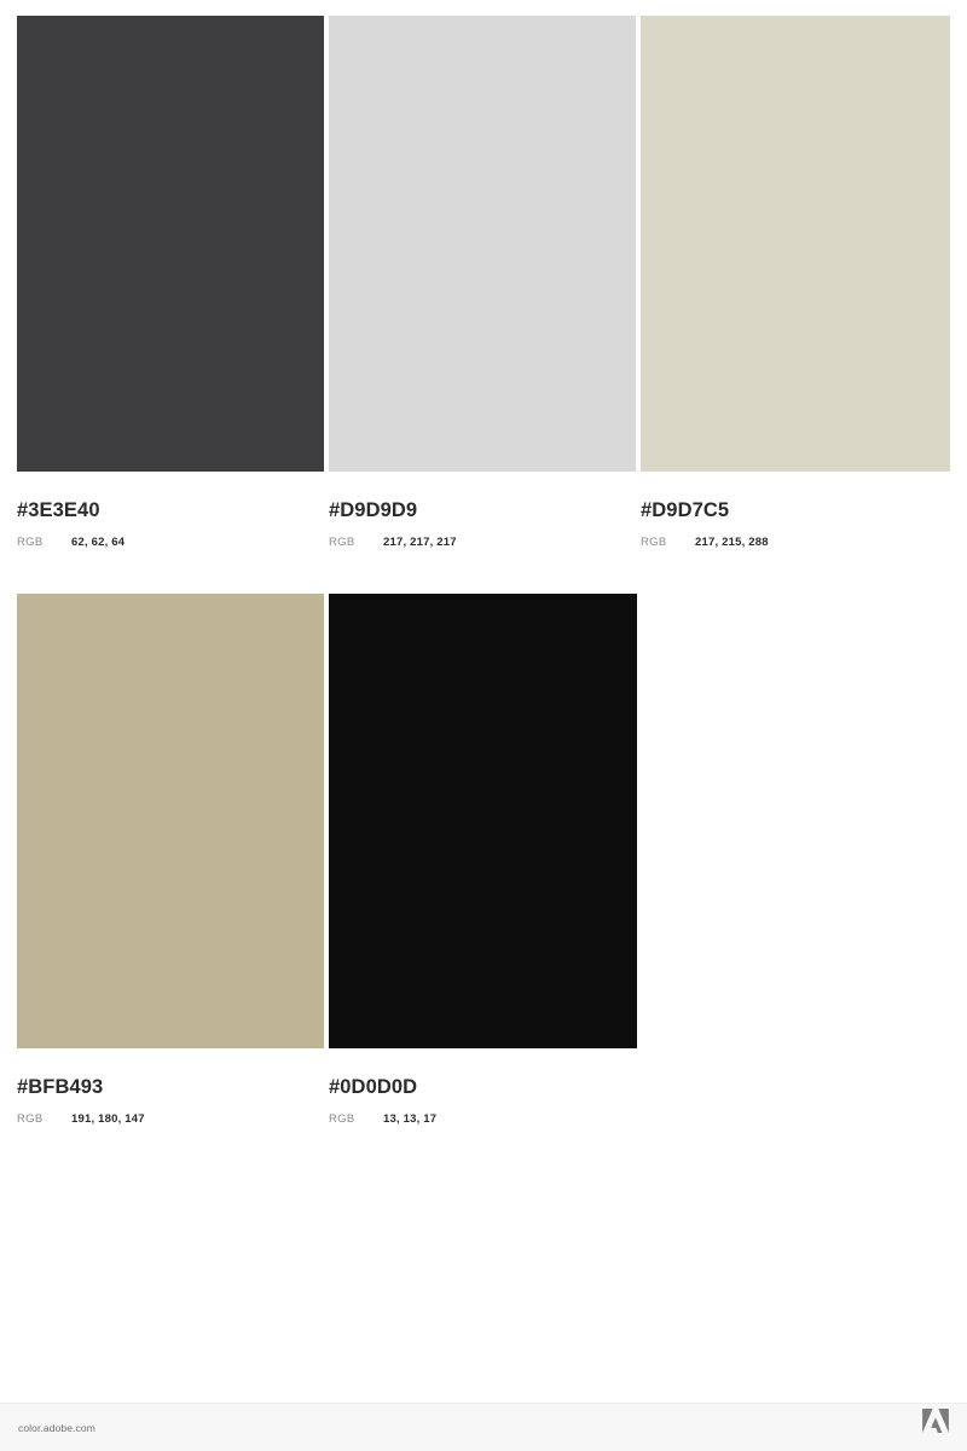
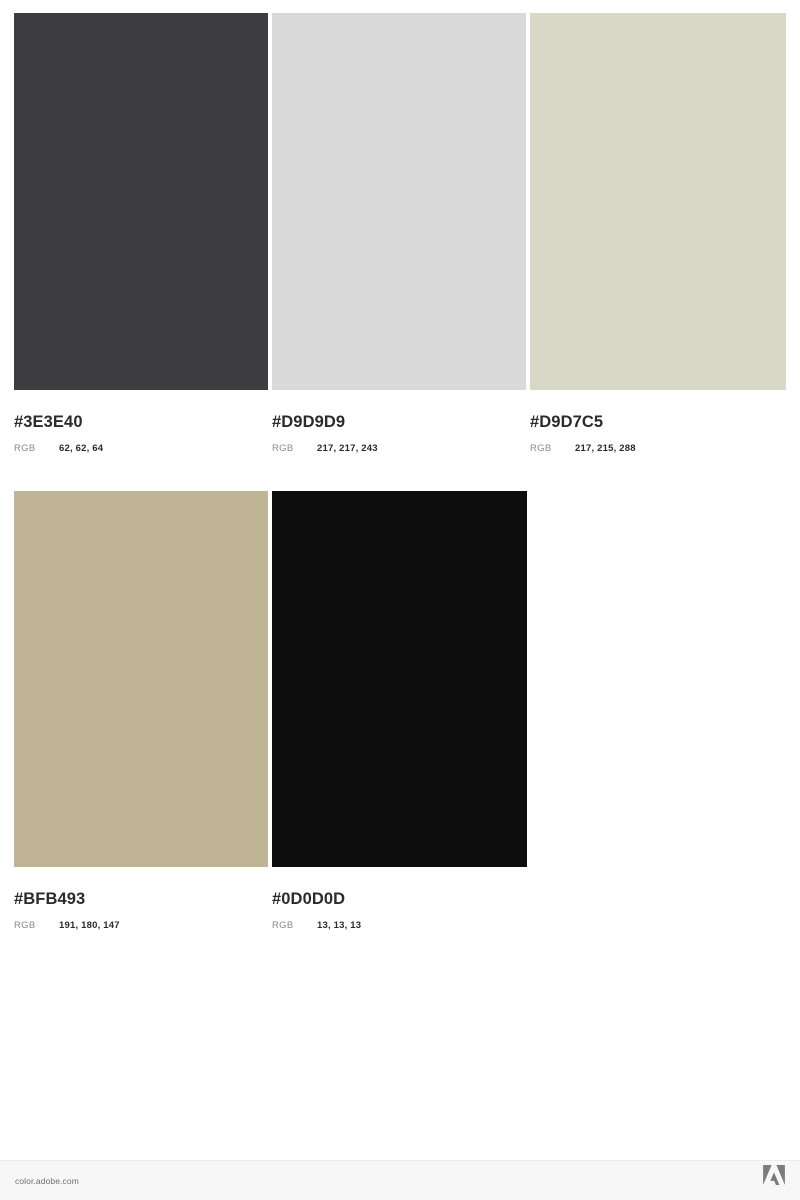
  #3E3E40
  RGB
  62, 62, 64
  #D9D9D9
  RGB
- 217, 217, 217
+ 217, 217, 243
  #D9D7C5
  RGB
  217, 215, 288
  #BFB493
  RGB
  191, 180, 147
  #0D0D0D
  RGB
- 13, 13, 17
+ 13, 13, 13
  color.adobe.com
